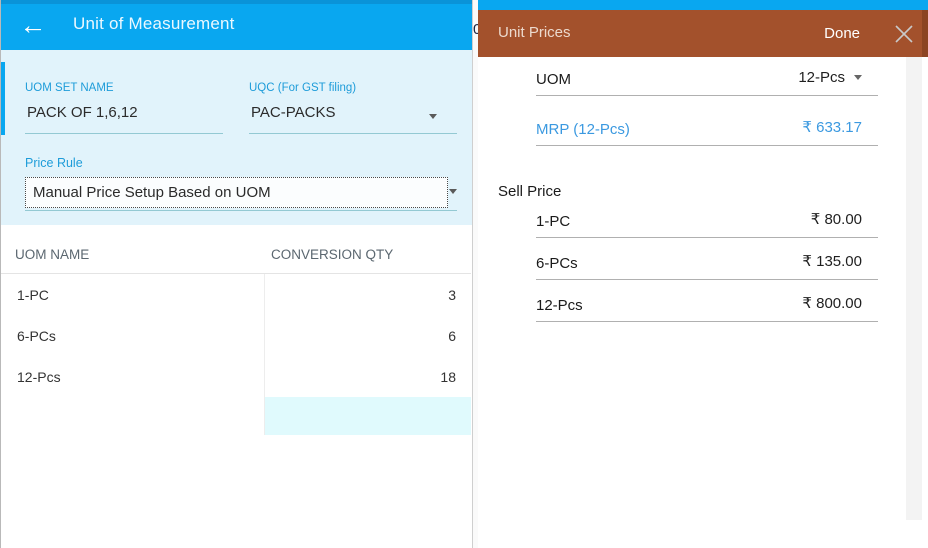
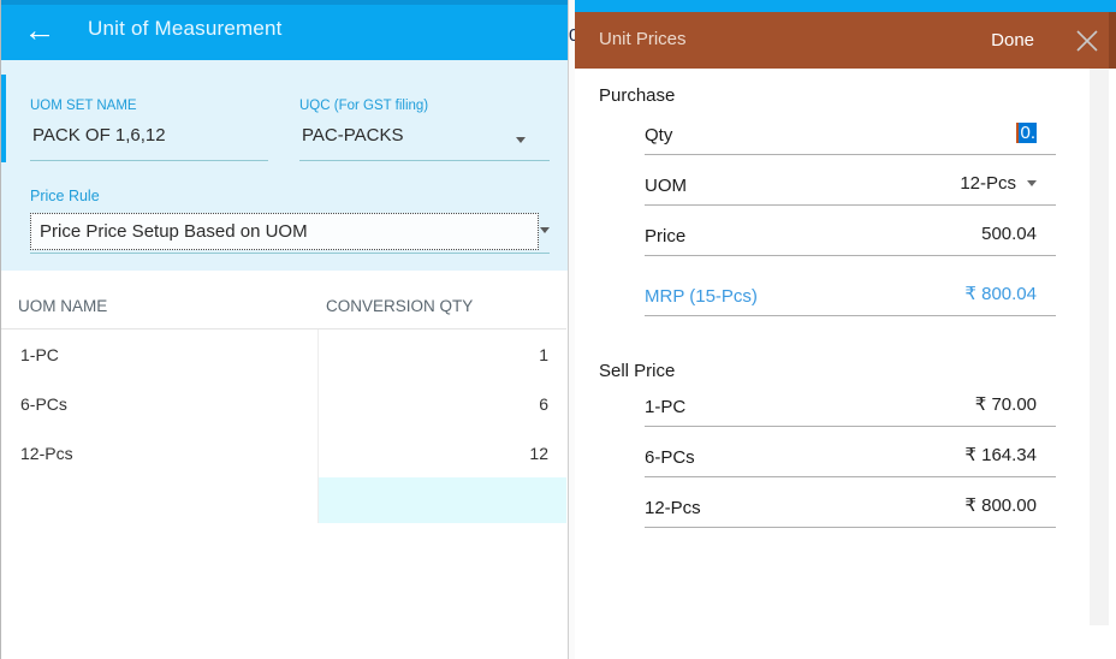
  ←
  Unit of Measurement
  UOM SET NAME
  PACK OF 1,6,12
  UQC (For GST filing)
  PAC-PACKS
  Price Rule
- Manual Price Setup Based on UOM
+ Price Price Setup Based on UOM
  UOM NAME
  CONVERSION QTY
  1-PC
- 3
+ 1
  6-PCs
  6
  12-Pcs
- 18
+ 12
  Unit Prices
  Done
+ Purchase
+ Qty
+ 0.
  UOM
  12-Pcs
+ Price
+ 500.04
- MRP (12-Pcs)
+ MRP (15-Pcs)
- ₹ 633.17
+ ₹ 800.04
  Sell Price
  1-PC
- ₹ 80.00
+ ₹ 70.00
  6-PCs
- ₹ 135.00
+ ₹ 164.34
  12-Pcs
  ₹ 800.00
